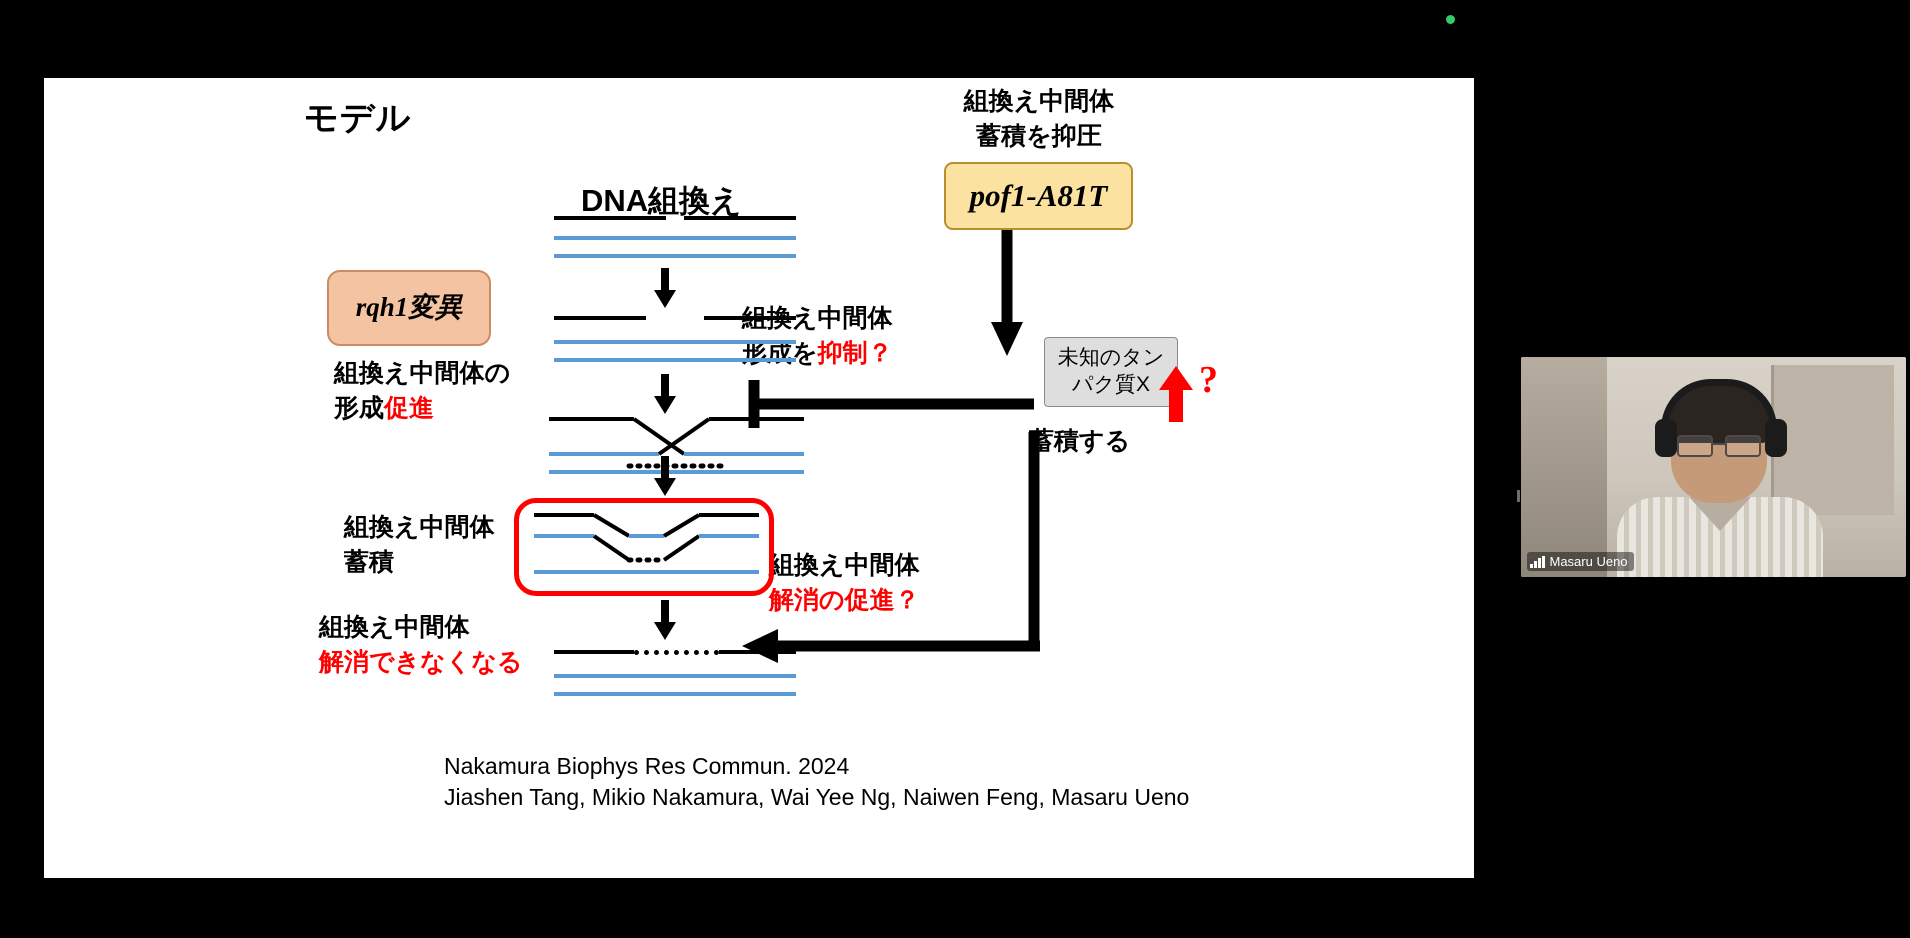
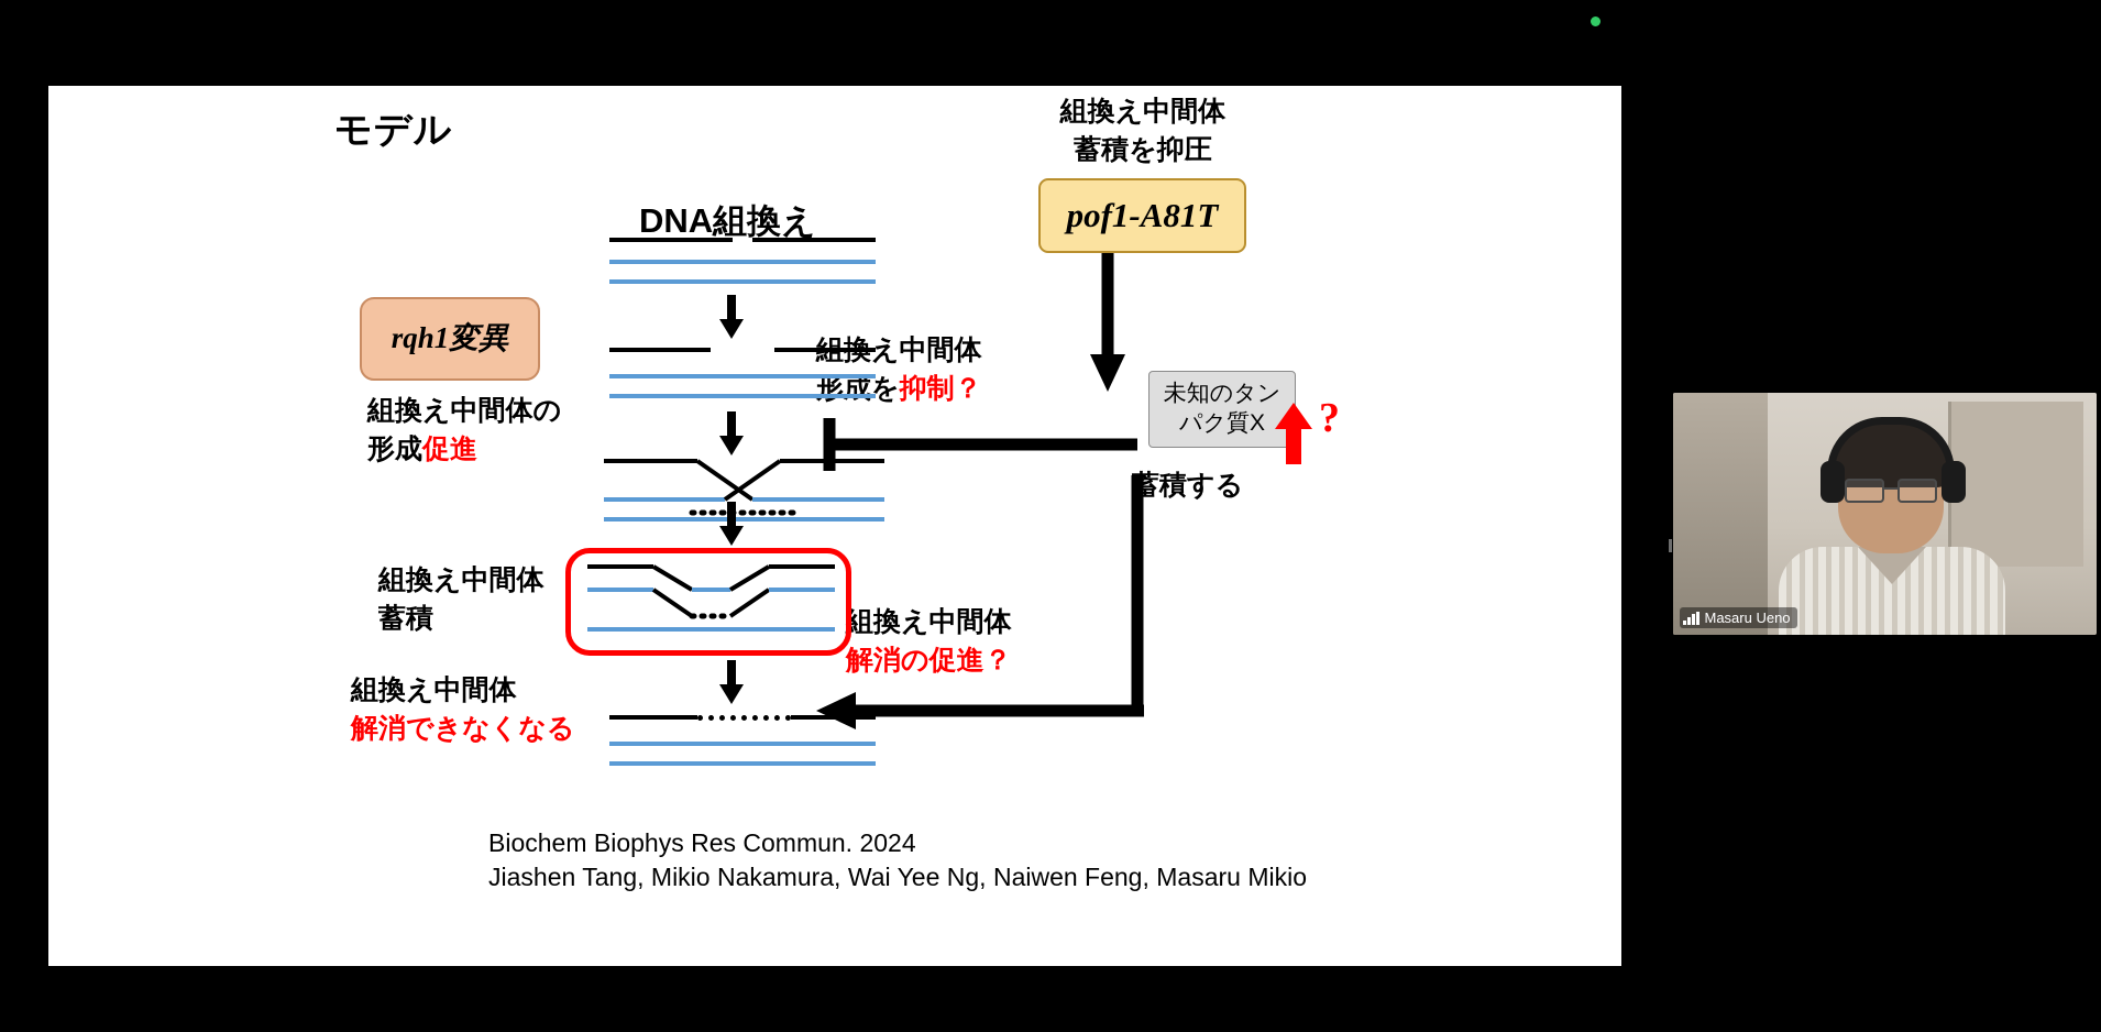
  モデル
  DNA組換え
  組換え中間体
  蓄積を抑圧
  pof1-A81T
  rqh1変異
  未知のタン
  パク質X
  ?
  組換え中間体の
  形成促進
  組換え中間体
  蓄積
  組換え中間体
  解消できなくなる
  形成を抑制？
  組換え中間体
  解消の促進？
  蓄積する
- Nakamura Biophys Res Commun. 2024
+ Biochem Biophys Res Commun. 2024
- Jiashen Tang, Mikio Nakamura, Wai Yee Ng, Naiwen Feng, Masaru Ueno
+ Jiashen Tang, Mikio Nakamura, Wai Yee Ng, Naiwen Feng, Masaru Mikio
  Masaru Ueno
